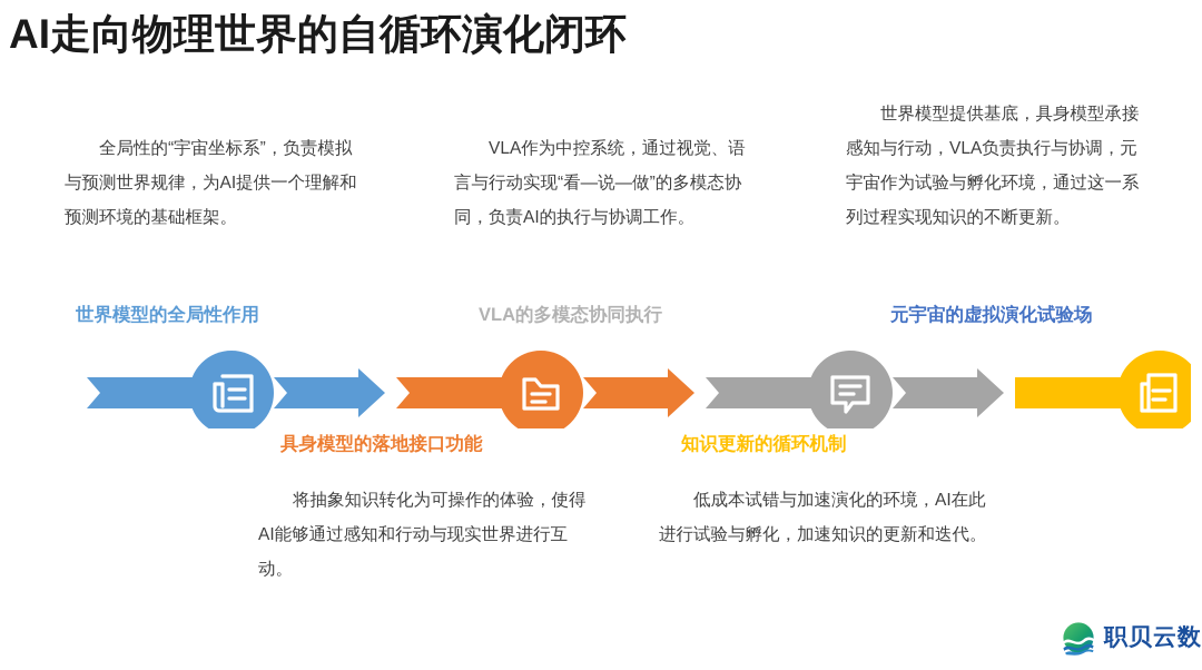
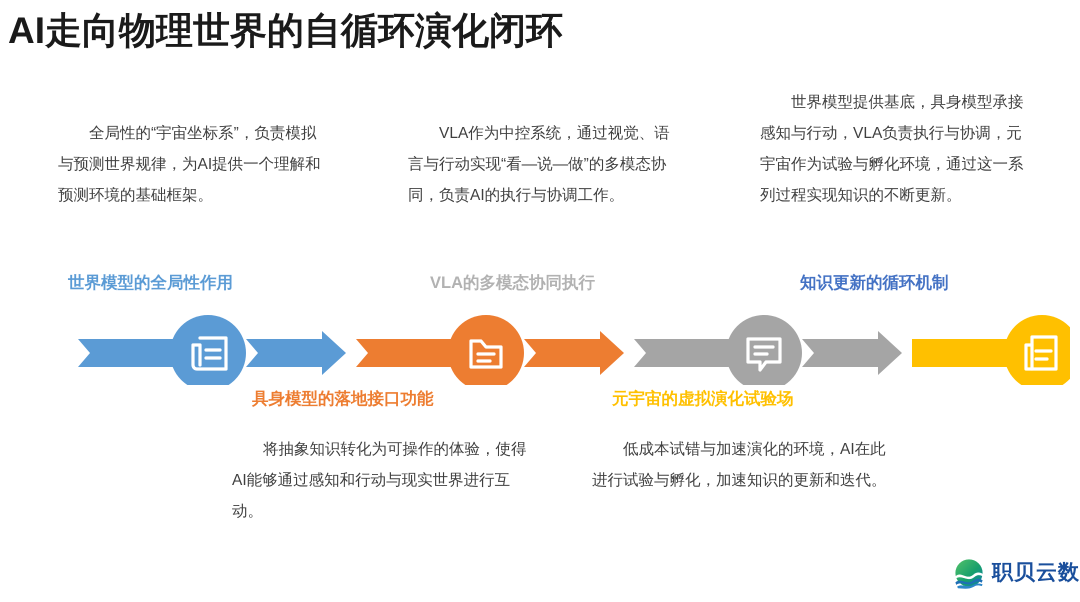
  AI走向物理世界的自循环演化闭环
  全局性的“宇宙坐标系”，负责模拟与预测世界规律，为AI提供一个理解和预测环境的基础框架。
  VLA作为中控系统，通过视觉、语言与行动实现“看—说—做”的多模态协同，负责AI的执行与协调工作。
  世界模型提供基底，具身模型承接感知与行动，VLA负责执行与协调，元宇宙作为试验与孵化环境，通过这一系列过程实现知识的不断更新。
  世界模型的全局性作用
  VLA的多模态协同执行
- 元宇宙的虚拟演化试验场
+ 知识更新的循环机制
  具身模型的落地接口功能
- 知识更新的循环机制
+ 元宇宙的虚拟演化试验场
  将抽象知识转化为可操作的体验，使得AI能够通过感知和行动与现实世界进行互动。
  低成本试错与加速演化的环境，AI在此进行试验与孵化，加速知识的更新和迭代。
  职贝云数
